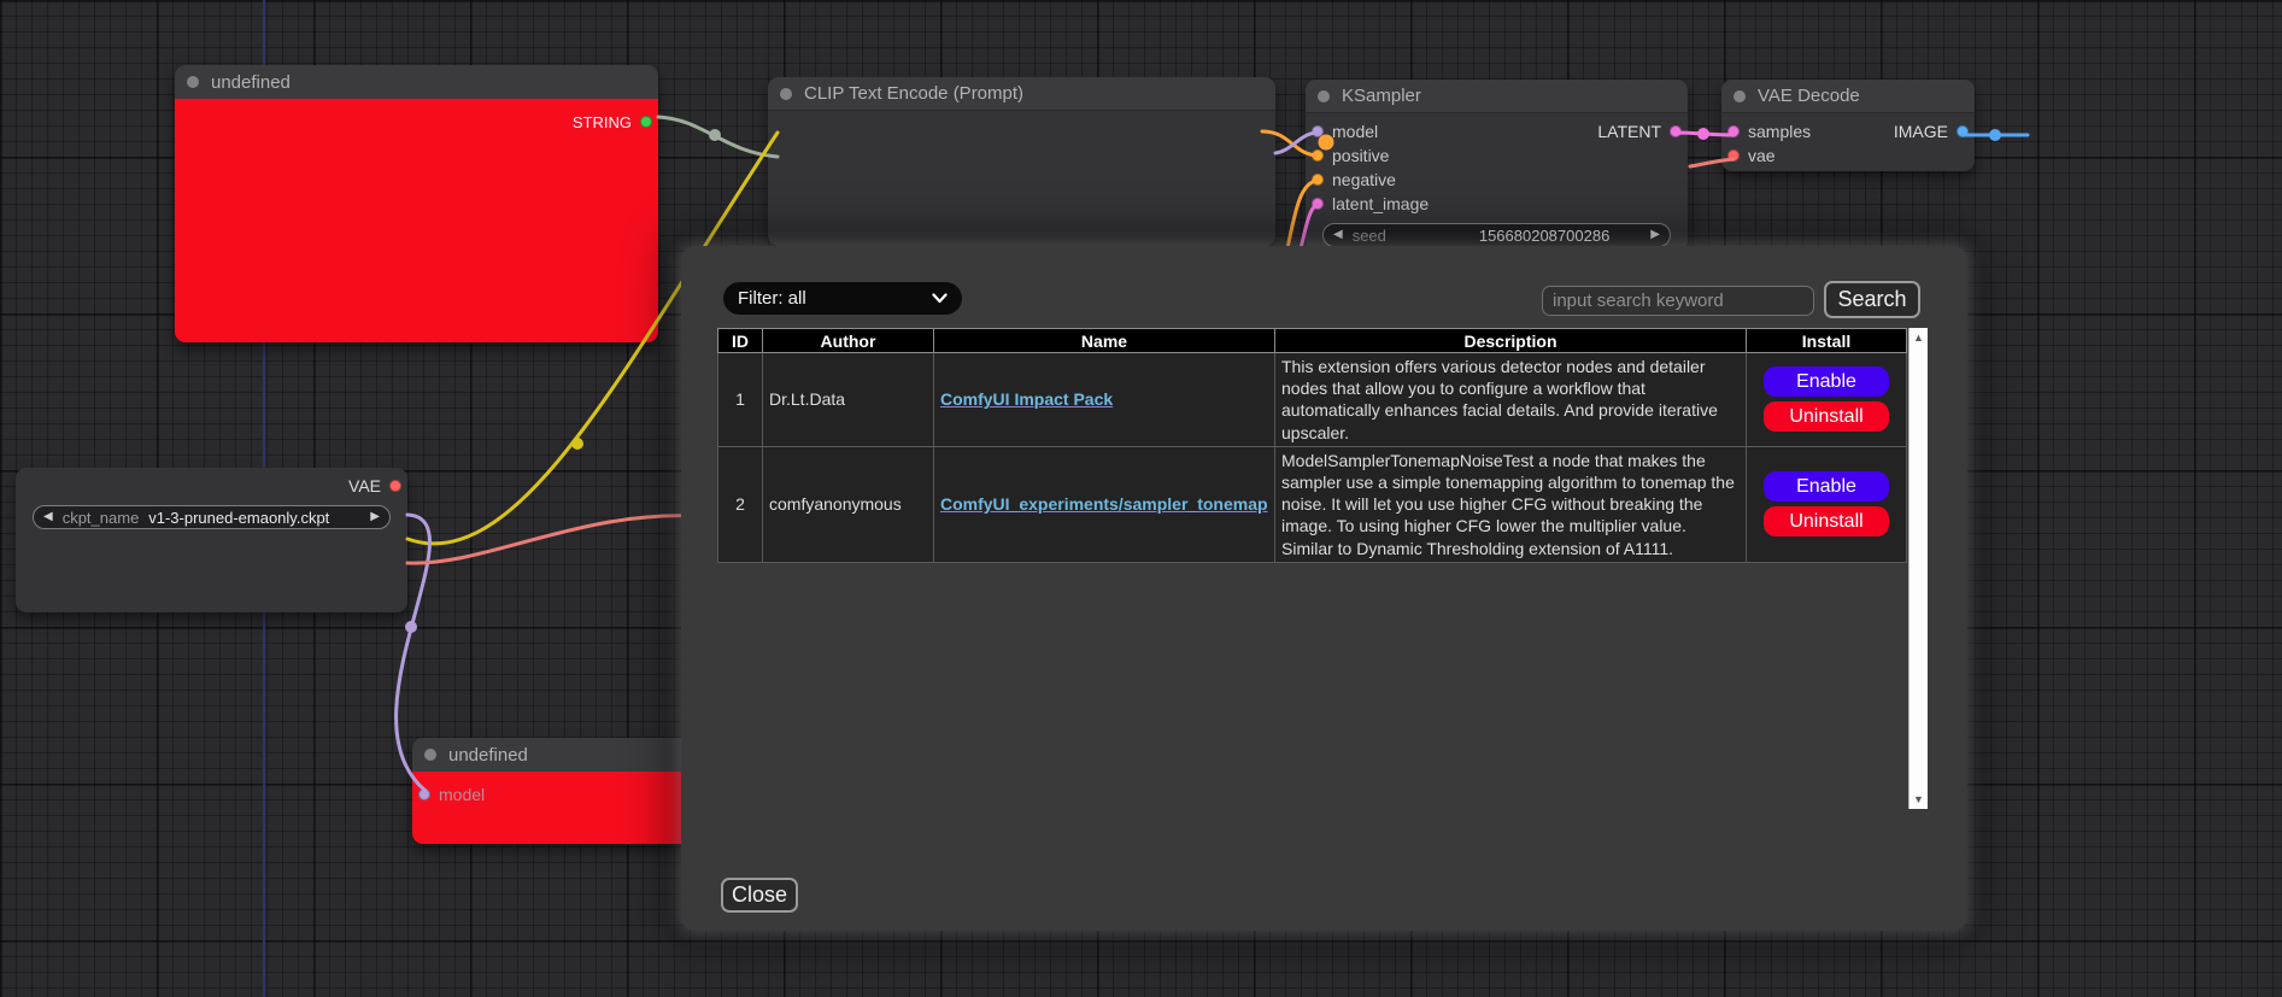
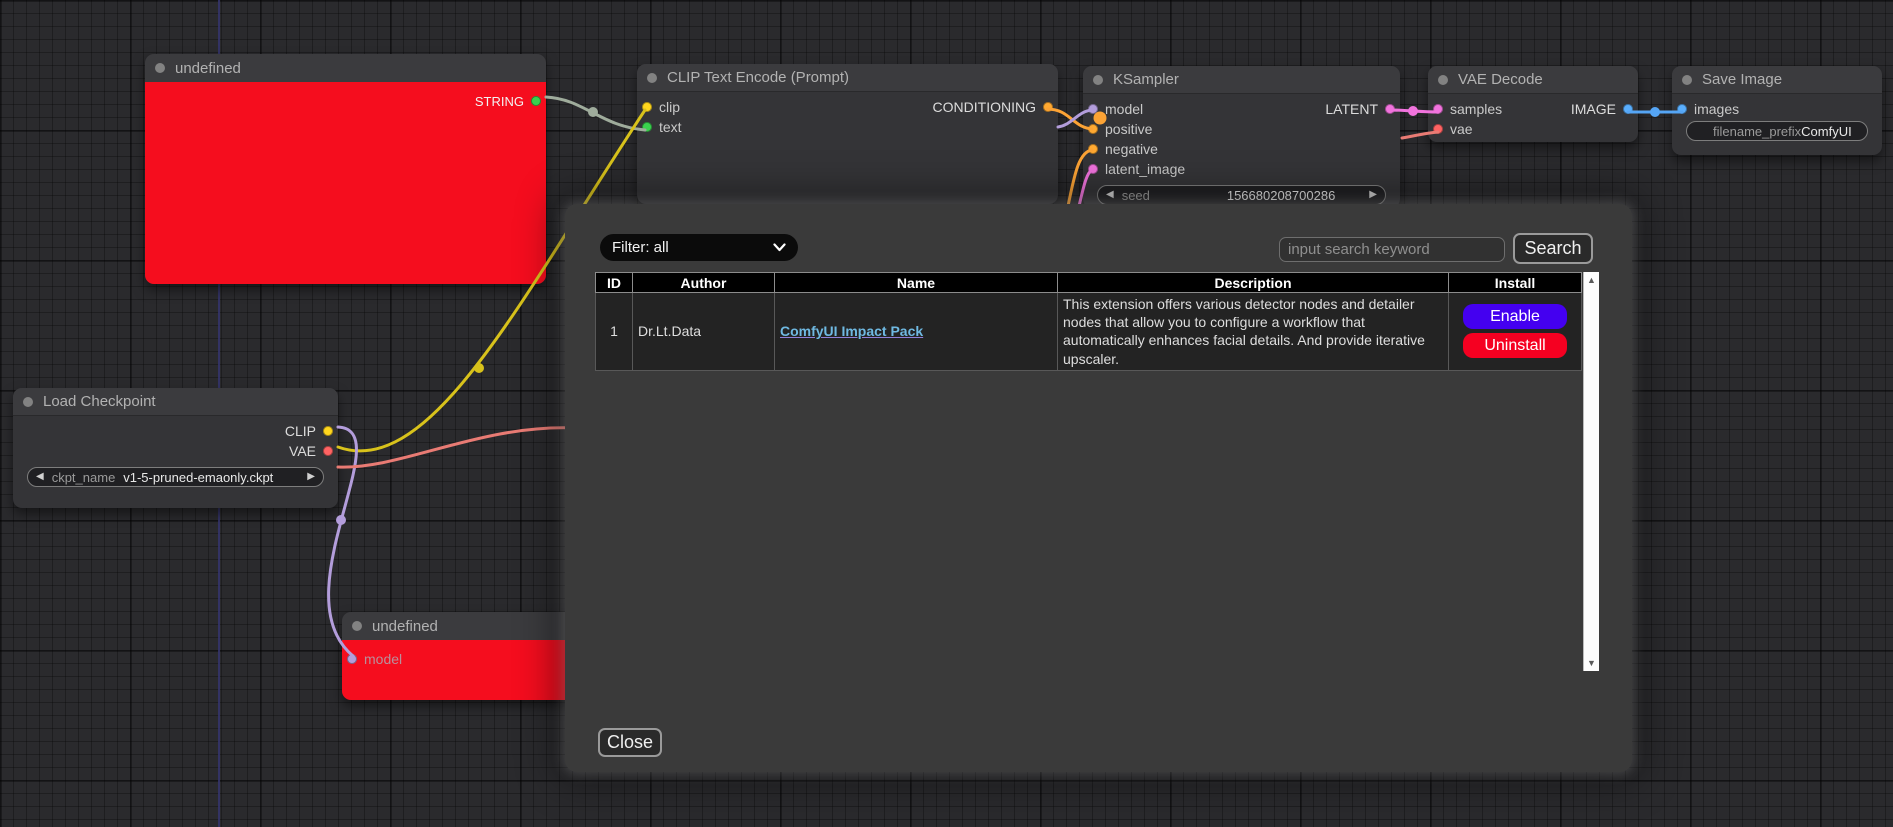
  undefined
  STRING
  CLIP Text Encode (Prompt)
+ clip
+ CONDITIONING
+ text
  KSampler
  model
  LATENT
  positive
  negative
  latent_image
  ◀
  seed
  156680208700286
  ▶
  VAE Decode
  samples
  IMAGE
  vae
+ Save Image
+ images
+ filename_prefix
+ ComfyUI
+ Load Checkpoint
+ CLIP
  VAE
  ◀
  ckpt_name
- v1-3-pruned-emaonly.ckpt
+ v1-5-pruned-emaonly.ckpt
  ▶
  undefined
  model
  Filter: all
  input search keyword
  Search
  ID	Author	Name	Description	Install
  1	Dr.Lt.Data	ComfyUI Impact Pack	This extension offers various detector nodes and detailer nodes that allow you to configure a workflow that automatically enhances facial details. And provide iterative upscaler.	EnableUninstall
- 2	comfyanonymous	ComfyUI_experiments/sampler_tonemap	ModelSamplerTonemapNoiseTest a node that makes the sampler use a simple tonemapping algorithm to tonemap the noise. It will let you use higher CFG without breaking the image. To using higher CFG lower the multiplier value. Similar to Dynamic Thresholding extension of A1111.	EnableUninstall
  ▲
  ▼
  Close
